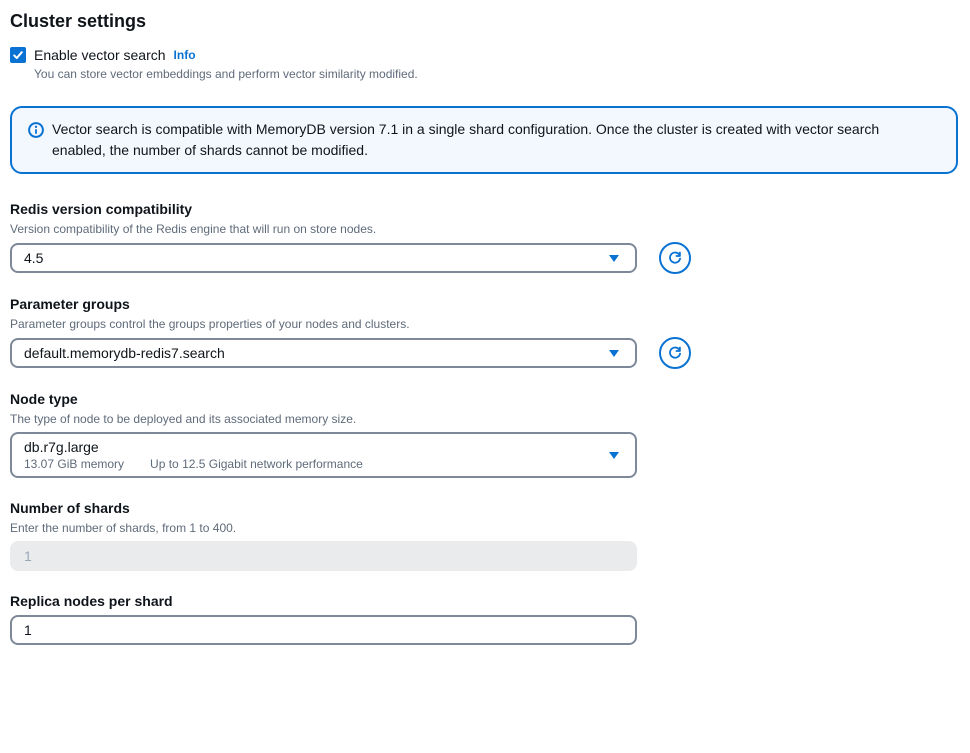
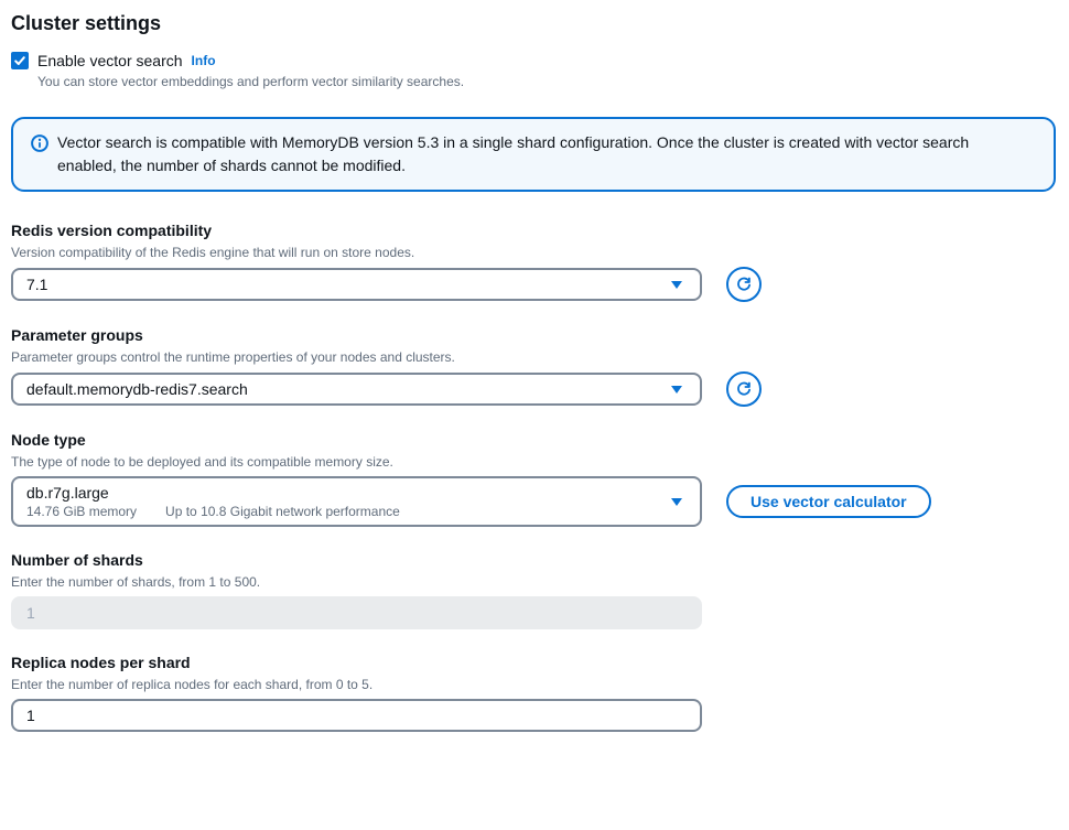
  Cluster settings
  Enable vector search
  Info
- You can store vector embeddings and perform vector similarity modified.
+ You can store vector embeddings and perform vector similarity searches.
- Vector search is compatible with MemoryDB version 7.1 in a single shard configuration. Once the cluster is created with vector search enabled, the number of shards cannot be modified.
+ Vector search is compatible with MemoryDB version 5.3 in a single shard configuration. Once the cluster is created with vector search enabled, the number of shards cannot be modified.
  Redis version compatibility
  Version compatibility of the Redis engine that will run on store nodes.
- 4.5
+ 7.1
  Parameter groups
- Parameter groups control the groups properties of your nodes and clusters.
+ Parameter groups control the runtime properties of your nodes and clusters.
  default.memorydb-redis7.search
  Node type
- The type of node to be deployed and its associated memory size.
+ The type of node to be deployed and its compatible memory size.
  db.r7g.large
- 13.07 GiB memory
+ 14.76 GiB memory
- Up to 12.5 Gigabit network performance
+ Up to 10.8 Gigabit network performance
+ Use vector calculator
  Number of shards
- Enter the number of shards, from 1 to 400.
+ Enter the number of shards, from 1 to 500.
  1
  Replica nodes per shard
+ Enter the number of replica nodes for each shard, from 0 to 5.
  1
